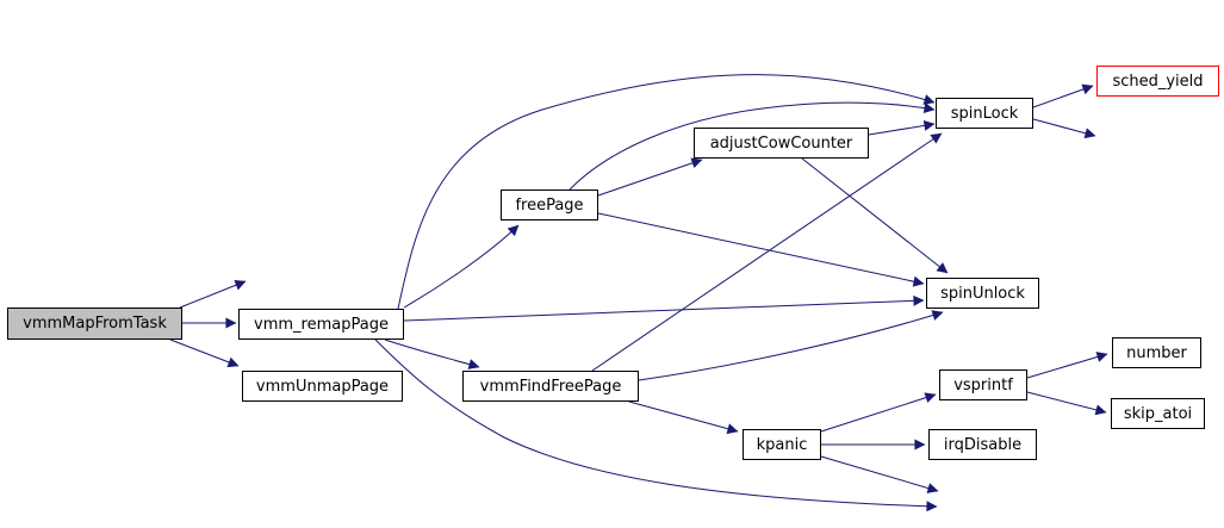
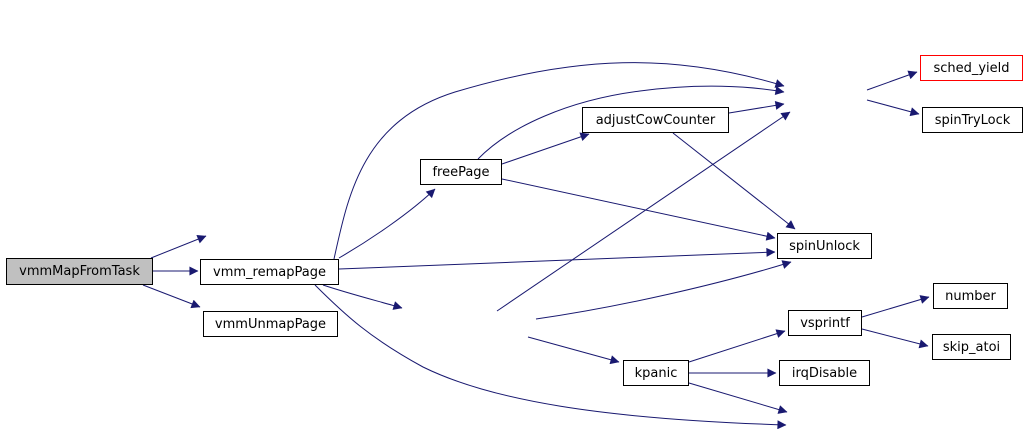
  vmmMapFromTask
  vmm_remapPage
  vmmUnmapPage
  freePage
  adjustCowCounter
- vmmFindFreePage
- spinLock
  sched_yield
+ spinTryLock
  spinUnlock
  vsprintf
  number
  skip_atoi
  kpanic
  irqDisable
